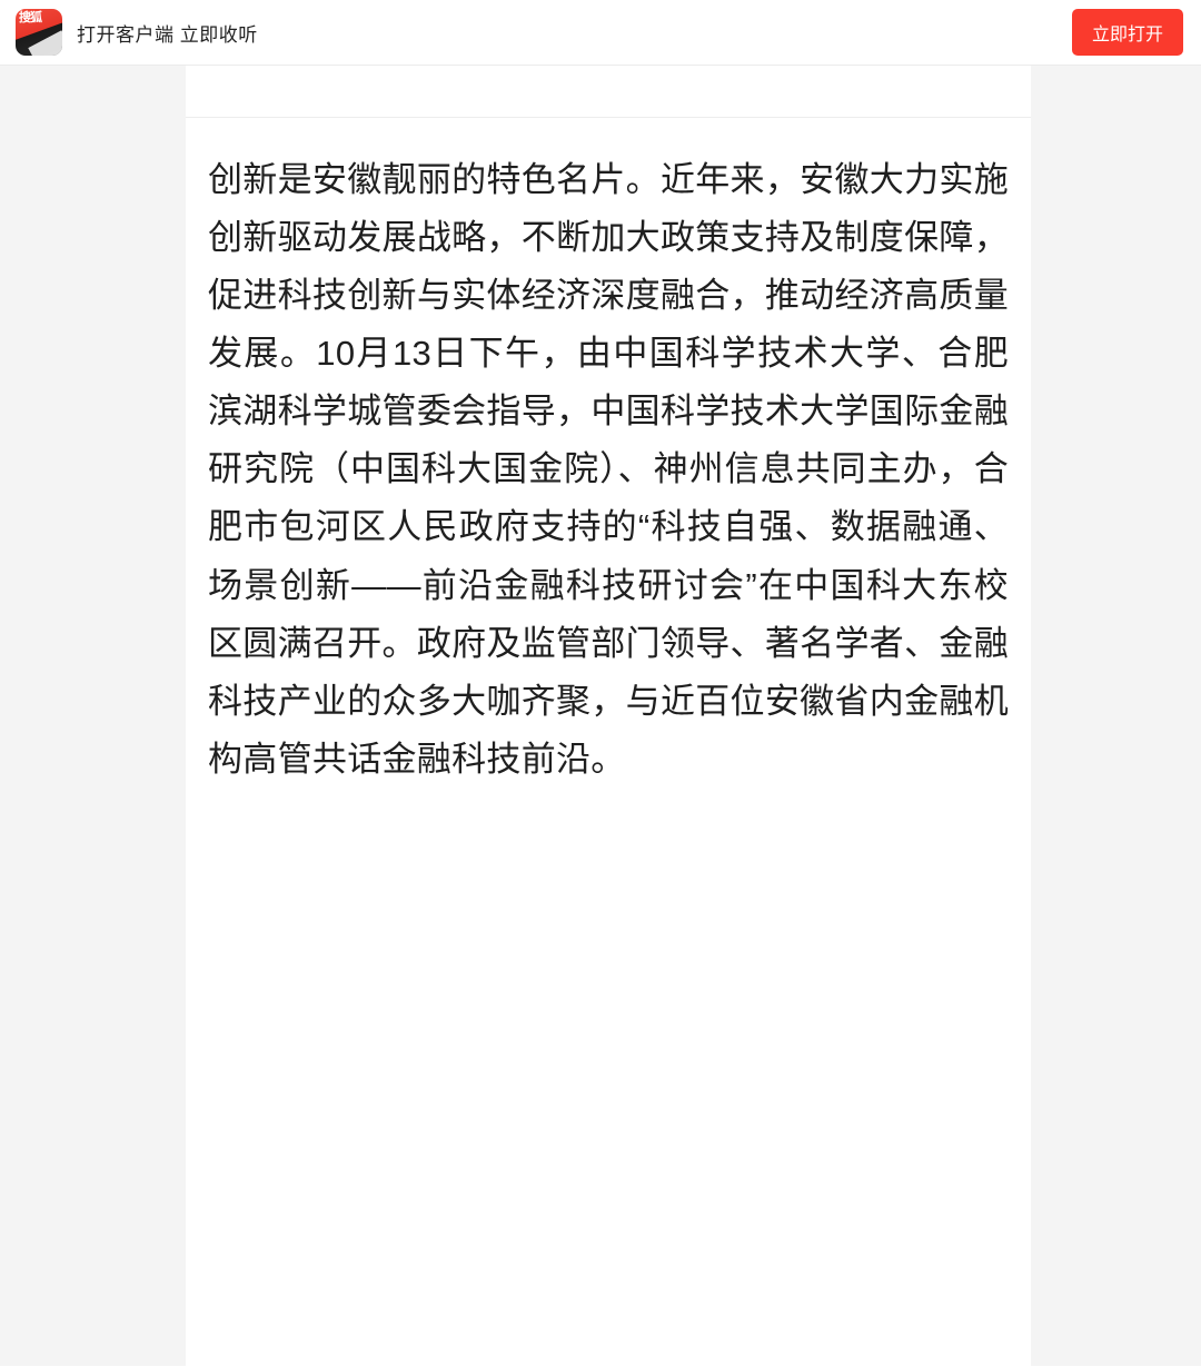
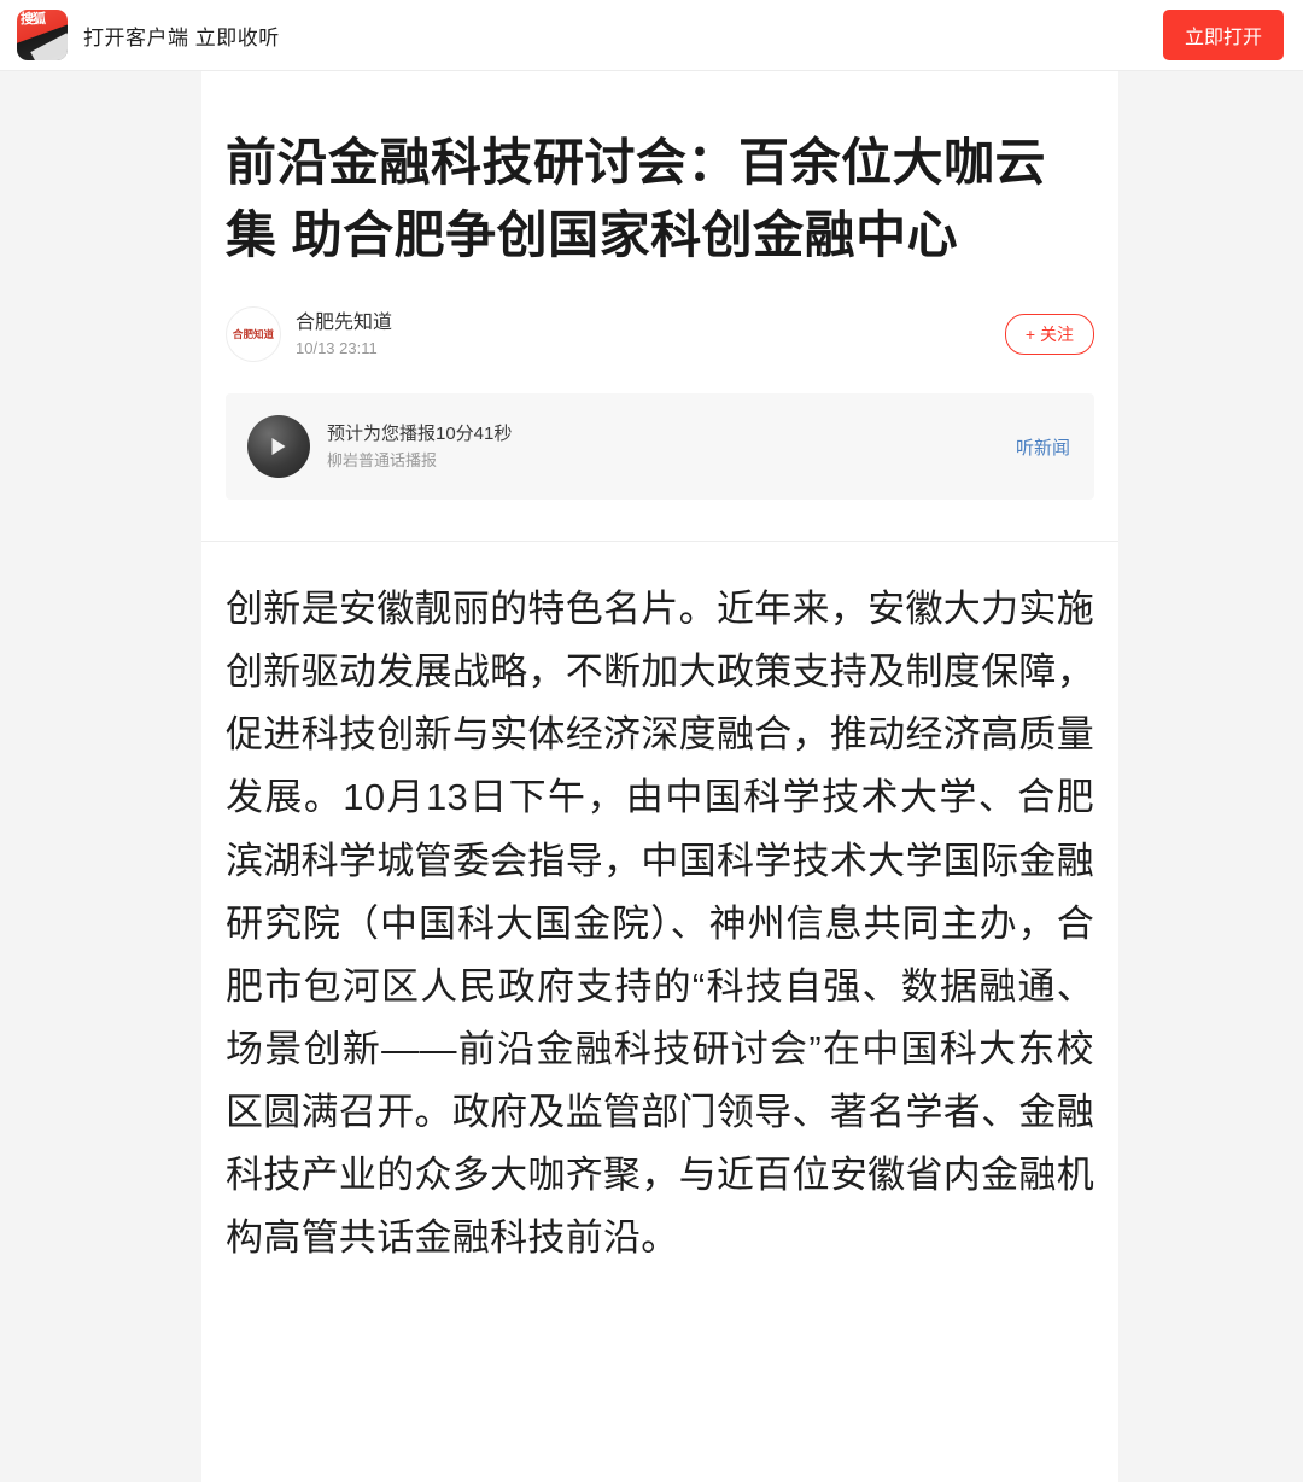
  搜狐
  打开客户端 立即收听
  立即打开
+ 前沿金融科技研讨会：百余位大咖云集 助合肥争创国家科创金融中心
+ 合肥知道
+ 合肥先知道
+ 10/13 23:11
+ + 关注
+ 预计为您播报10分41秒
+ 柳岩普通话播报
+ 听新闻
  创新是安徽靓丽的特色名片。近年来，安徽大力实施创新驱动发展战略，不断加大政策支持及制度保障，促进科技创新与实体经济深度融合，推动经济高质量发展。10月13日下午，由中国科学技术大学、合肥滨湖科学城管委会指导，中国科学技术大学国际金融研究院（中国科大国金院）、神州信息共同主办，合肥市包河区人民政府支持的“科技自强、数据融通、场景创新——前沿金融科技研讨会”在中国科大东校区圆满召开。政府及监管部门领导、著名学者、金融科技产业的众多大咖齐聚，与近百位安徽省内金融机构高管共话金融科技前沿。
